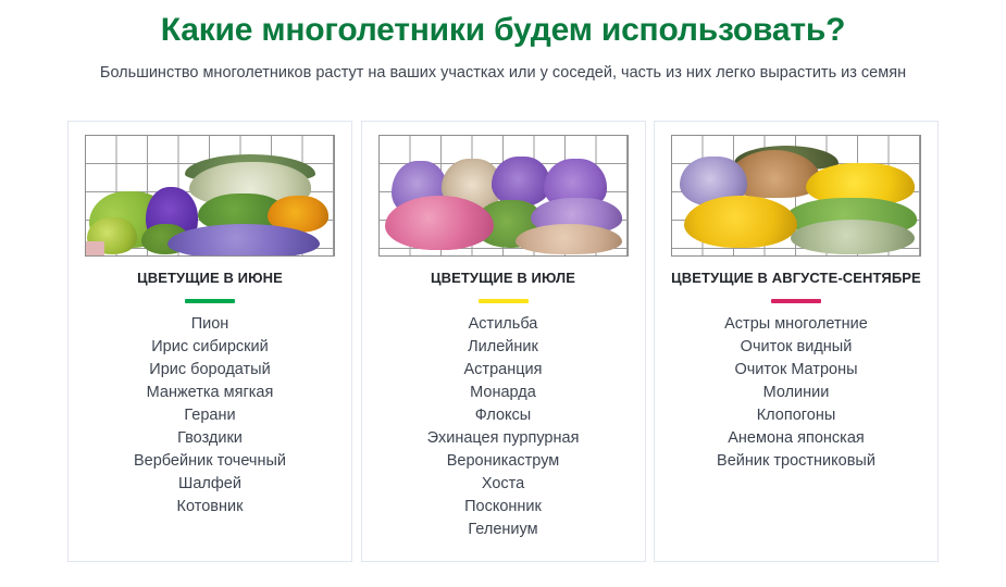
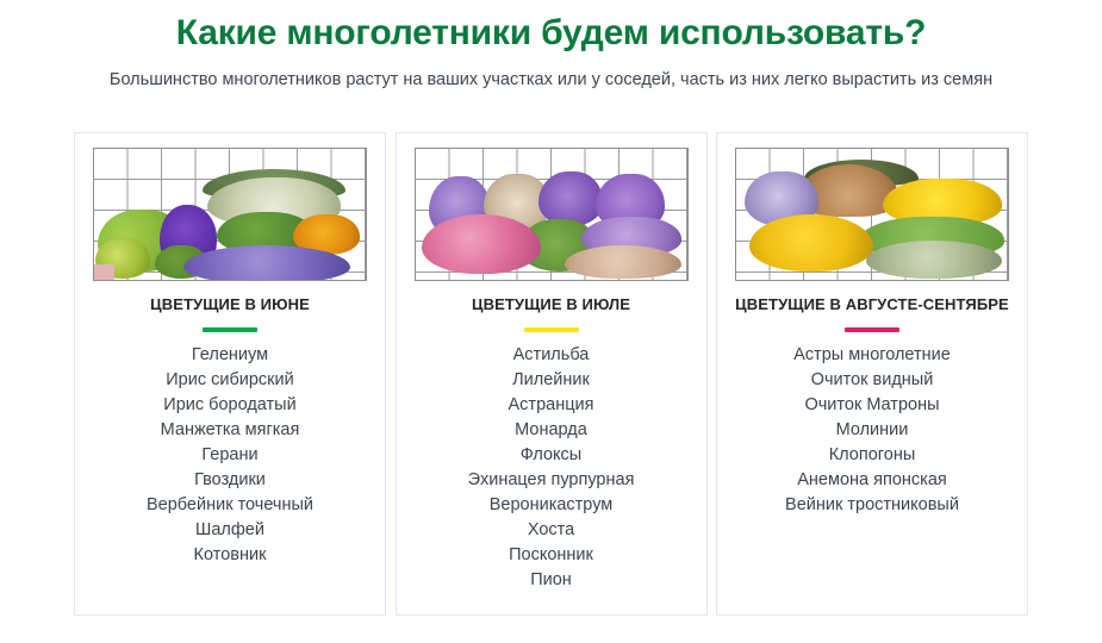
  Какие многолетники будем использовать?
  Большинство многолетников растут на ваших участках или у соседей, часть из них легко вырастить из семян
  ЦВЕТУЩИЕ В ИЮНЕ
- Пион
+ Гелениум
  Ирис сибирский
  Ирис бородатый
  Манжетка мягкая
  Герани
  Гвоздики
  Вербейник точечный
  Шалфей
  Котовник
  ЦВЕТУЩИЕ В ИЮЛЕ
  Астильба
  Лилейник
  Астранция
  Монарда
  Флоксы
  Эхинацея пурпурная
  Вероникаструм
  Хоста
  Посконник
- Гелениум
+ Пион
  ЦВЕТУЩИЕ В АВГУСТЕ-СЕНТЯБРЕ
  Астры многолетние
  Очиток видный
  Очиток Матроны
  Молинии
  Клопогоны
  Анемона японская
  Вейник тростниковый
